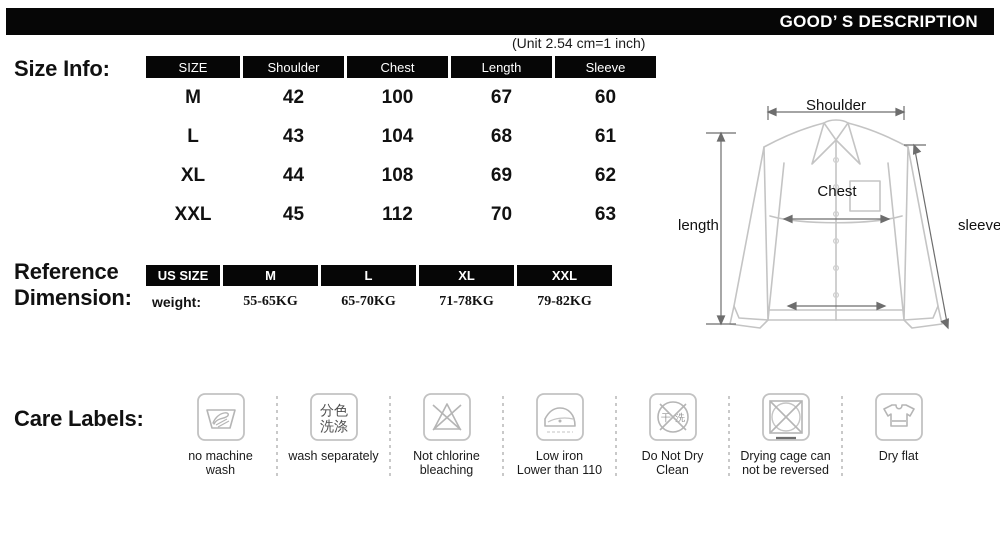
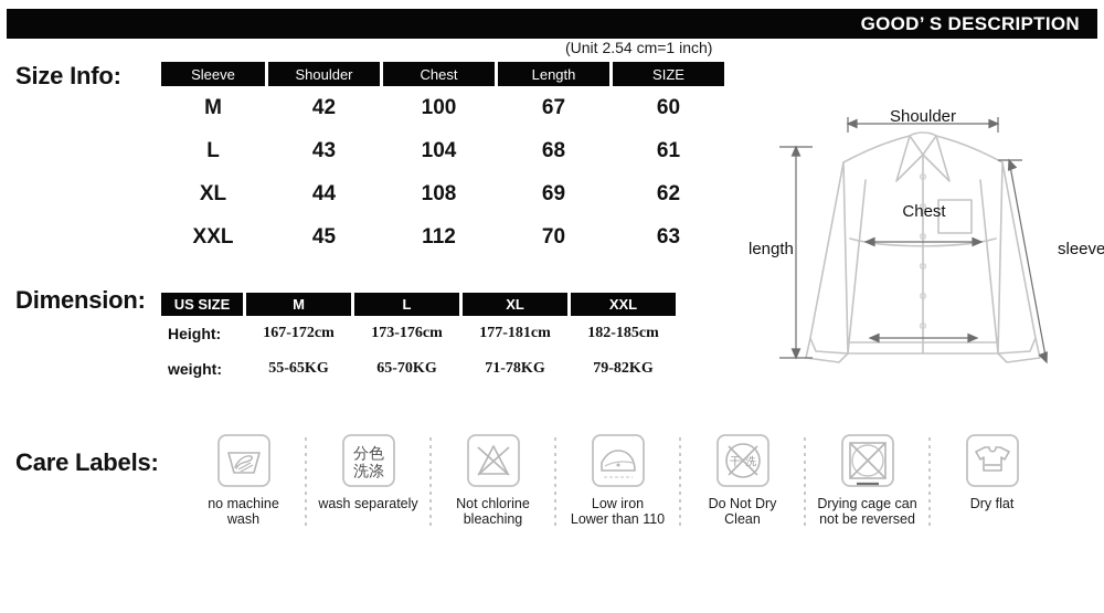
  GOOD’ S DESCRIPTION
  (Unit 2.54 cm=1 inch)
  Size Info:
- Reference
  Dimension:
  Care Labels:
- SIZE
+ Sleeve
  Shoulder
  Chest
  Length
- Sleeve
+ SIZE
  M
  42
  100
  67
  60
  L
  43
  104
  68
  61
  XL
  44
  108
  69
  62
  XXL
  45
  112
  70
  63
  US SIZE
  M
  L
  XL
  XXL
+ Height:
+ 167-172cm
+ 173-176cm
+ 177-181cm
+ 182-185cm
  weight:
  55-65KG
  65-70KG
  71-78KG
  79-82KG
  Shoulder
  Chest
  length
  sleeve
  no machine
  wash
  分色
  洗涤
  wash separately
  Not chlorine
  bleaching
  Low iron
  Lower than 110
  干
  洗
  Do Not Dry
  Clean
  Drying cage can
  not be reversed
  Dry flat
